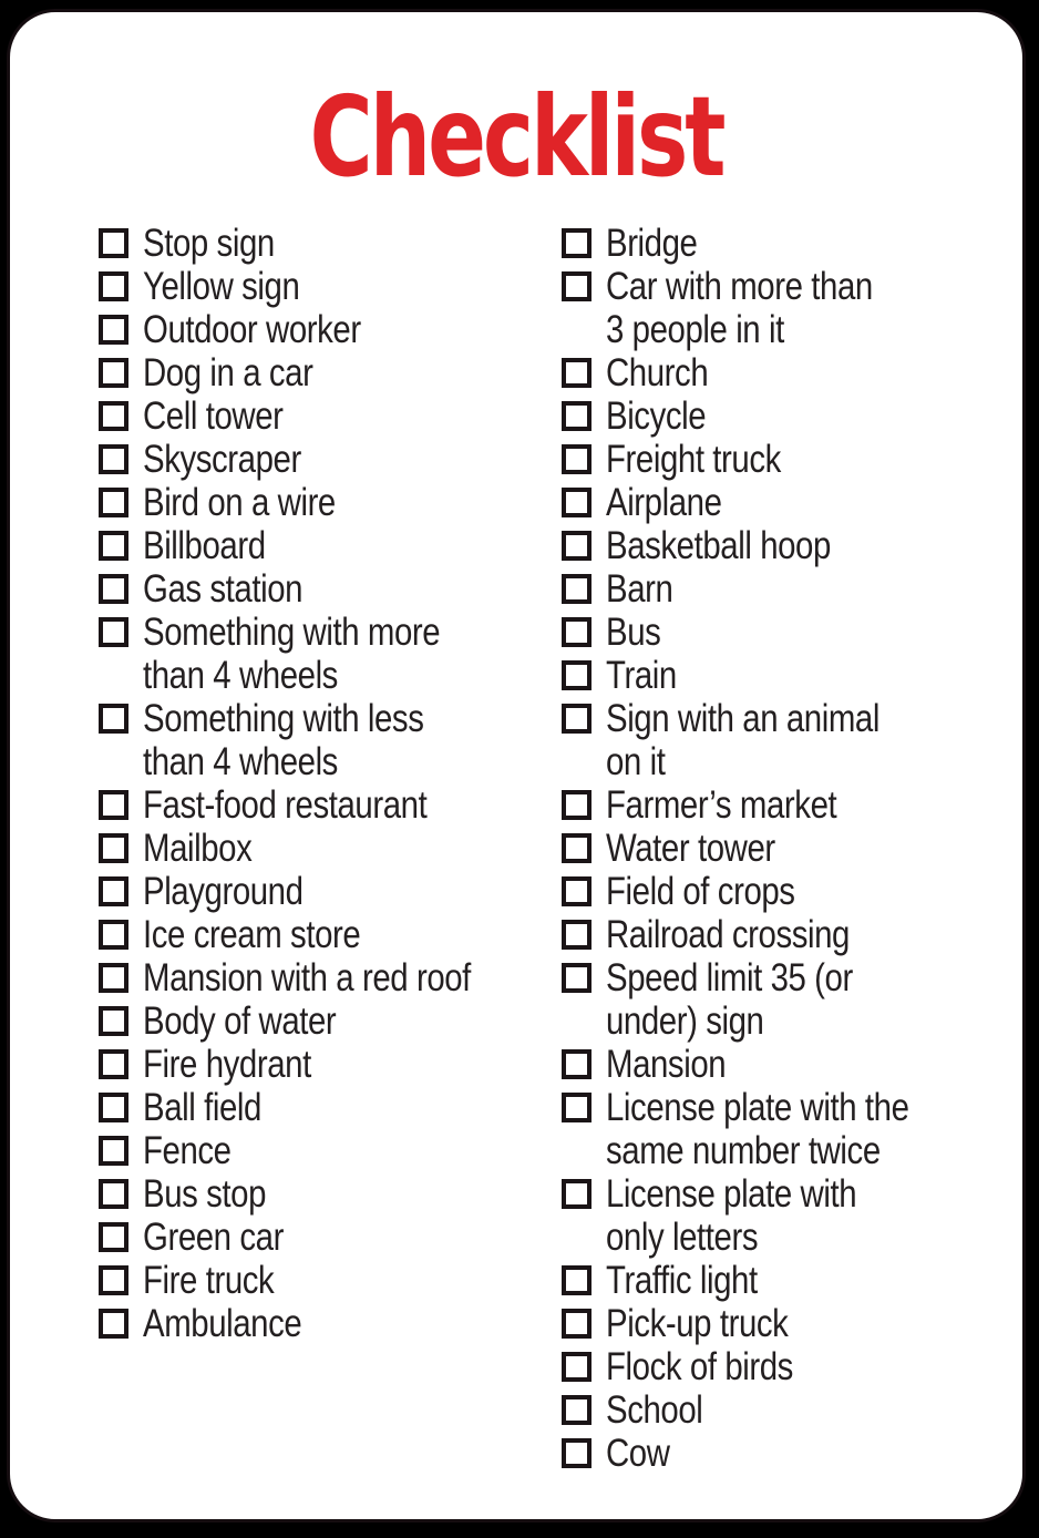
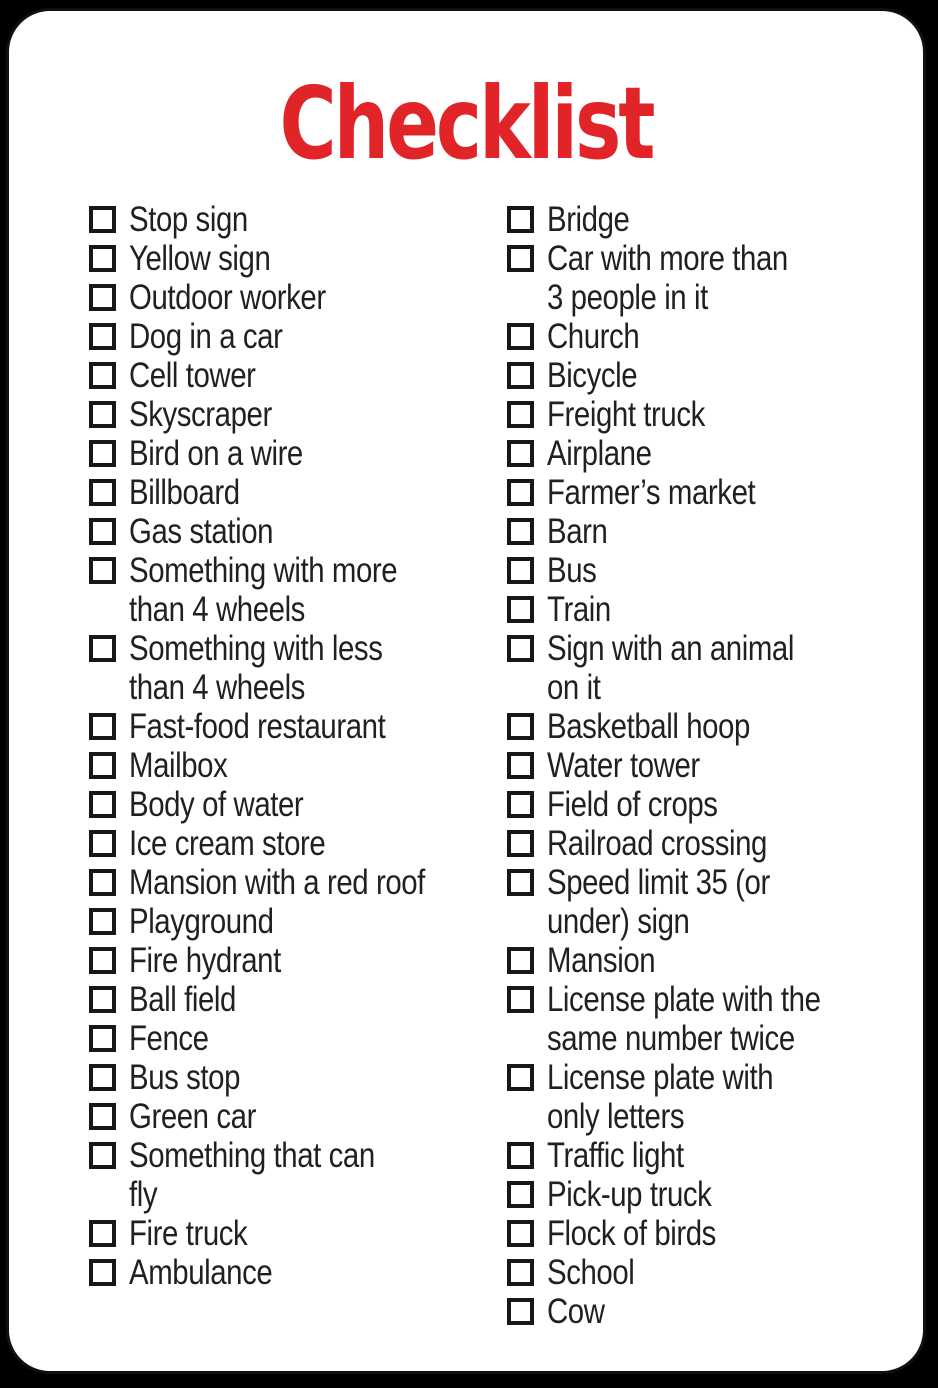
  Checklist
  Stop sign
  Yellow sign
  Outdoor worker
  Dog in a car
  Cell tower
  Skyscraper
  Bird on a wire
  Billboard
  Gas station
  Something with more
  than 4 wheels
  Something with less
  than 4 wheels
  Fast-food restaurant
  Mailbox
- Playground
+ Body of water
  Ice cream store
  Mansion with a red roof
- Body of water
+ Playground
  Fire hydrant
  Ball field
  Fence
  Bus stop
  Green car
+ Something that can
+ fly
  Fire truck
  Ambulance
  Bridge
  Car with more than
  3 people in it
  Church
  Bicycle
  Freight truck
  Airplane
- Basketball hoop
+ Farmer’s market
  Barn
  Bus
  Train
  Sign with an animal
  on it
- Farmer’s market
+ Basketball hoop
  Water tower
  Field of crops
  Railroad crossing
  Speed limit 35 (or
  under) sign
  Mansion
  License plate with the
  same number twice
  License plate with
  only letters
  Traffic light
  Pick-up truck
  Flock of birds
  School
  Cow
